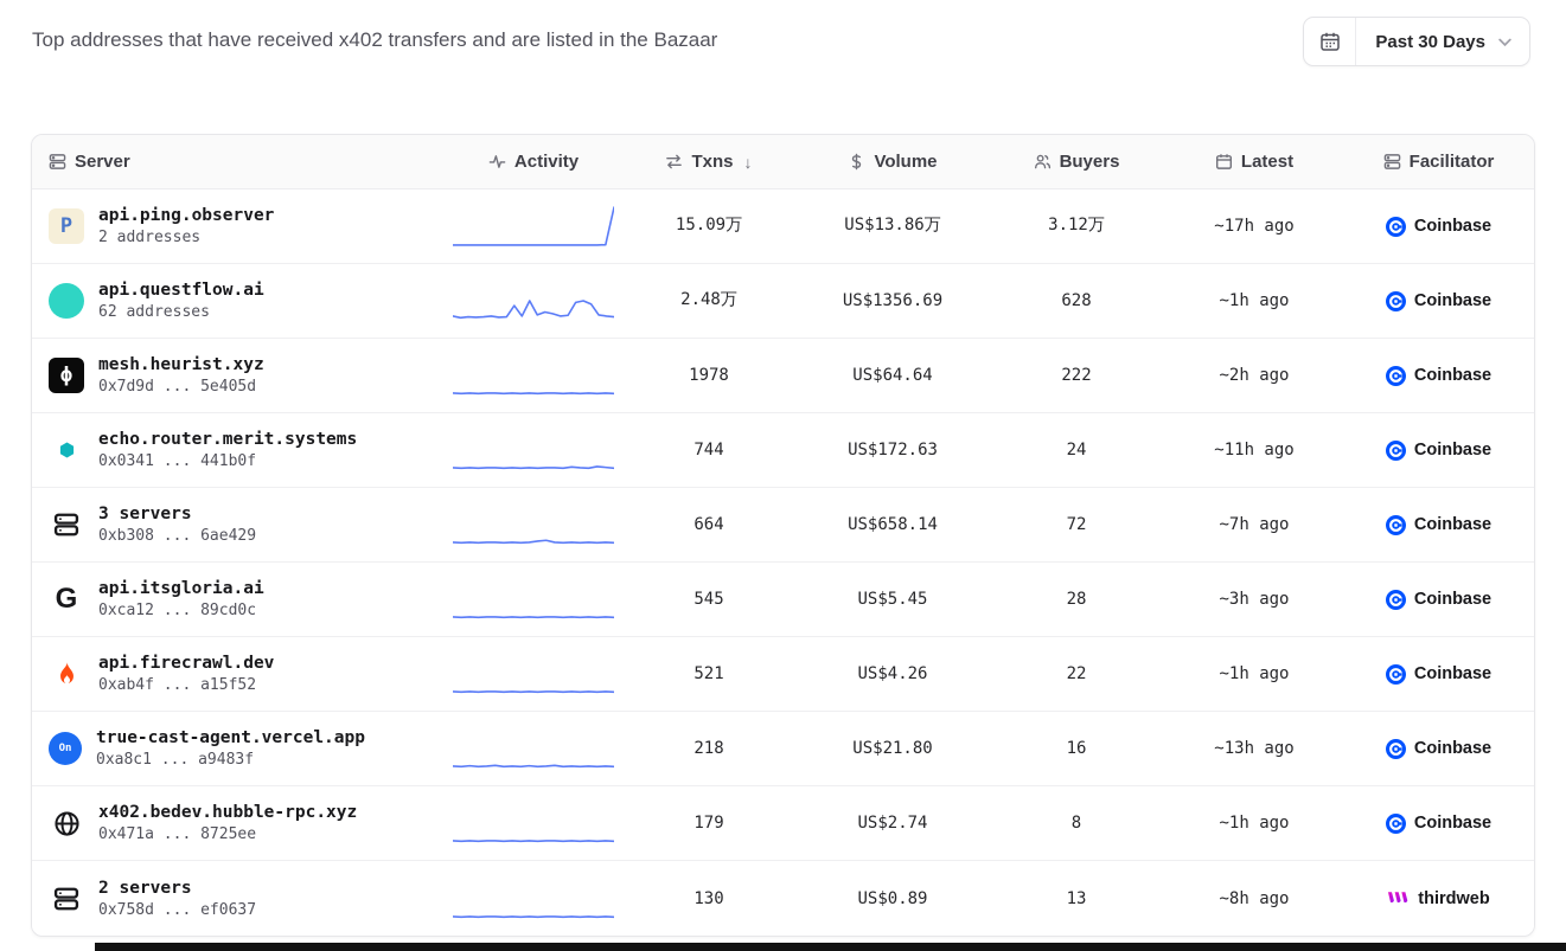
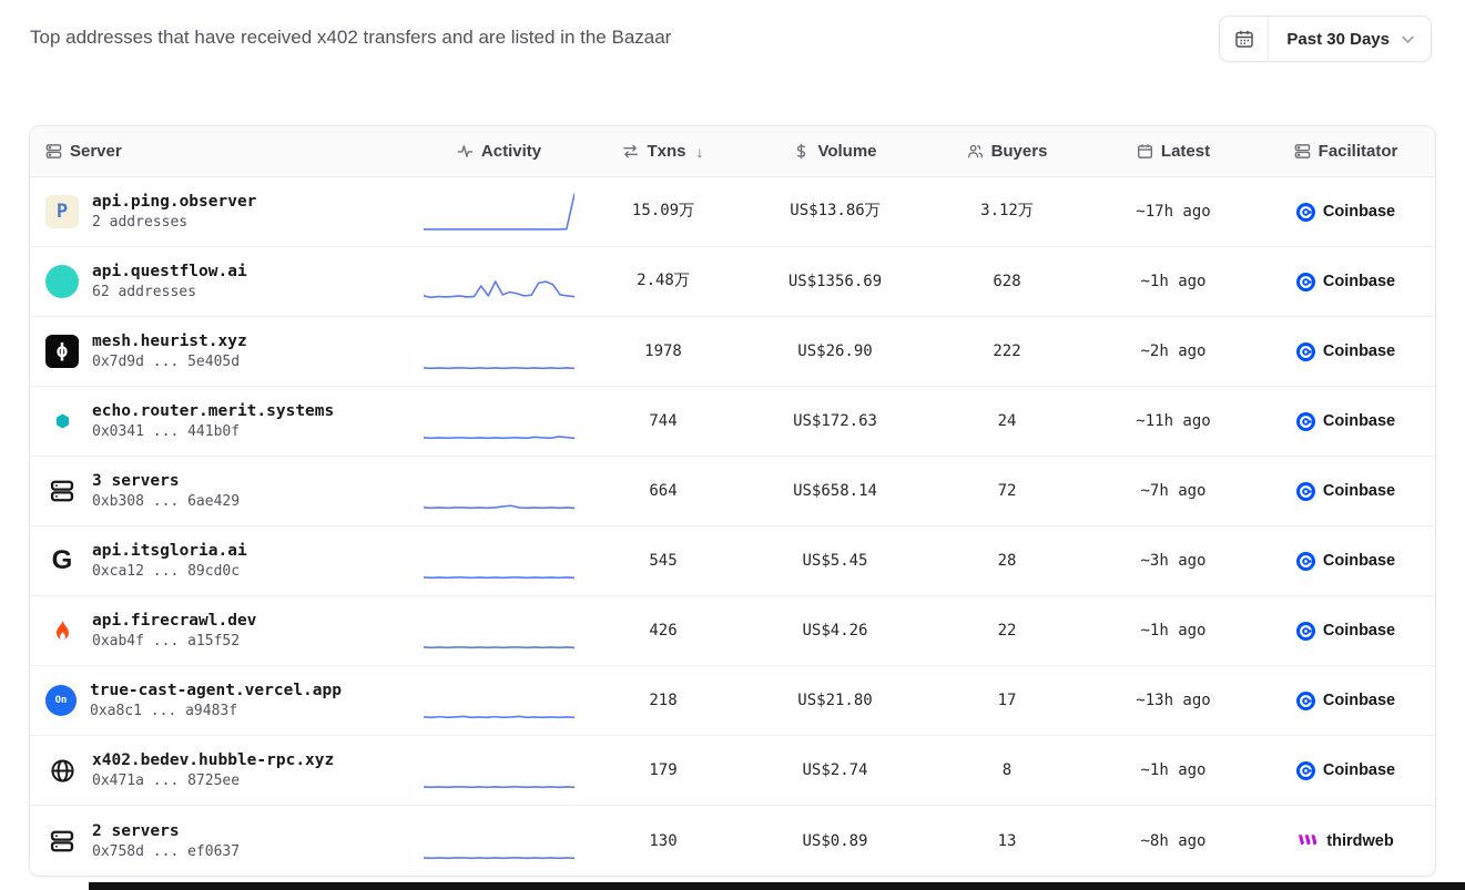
  Top addresses that have received x402 transfers and are listed in the Bazaar
  Past 30 Days
  Server
  Activity
  Txns
  ↓
  Volume
  Buyers
  Latest
  Facilitator
  P
  api.ping.observer
  2 addresses
  15.09万
  US$13.86万
  3.12万
  ~17h ago
  Coinbase
  api.questflow.ai
  62 addresses
  2.48万
  US$1356.69
  628
  ~1h ago
  Coinbase
  ϕ
  mesh.heurist.xyz
  0x7d9d ... 5e405d
  1978
- US$64.64
+ US$26.90
  222
  ~2h ago
  Coinbase
  echo.router.merit.systems
  0x0341 ... 441b0f
  744
  US$172.63
  24
  ~11h ago
  Coinbase
  3 servers
  0xb308 ... 6ae429
  664
  US$658.14
  72
  ~7h ago
  Coinbase
  G
  api.itsgloria.ai
  0xca12 ... 89cd0c
  545
  US$5.45
  28
  ~3h ago
  Coinbase
  api.firecrawl.dev
  0xab4f ... a15f52
- 521
+ 426
  US$4.26
  22
  ~1h ago
  Coinbase
  On
  true-cast-agent.vercel.app
  0xa8c1 ... a9483f
  218
  US$21.80
- 16
+ 17
  ~13h ago
  Coinbase
  x402.bedev.hubble-rpc.xyz
  0x471a ... 8725ee
  179
  US$2.74
  8
  ~1h ago
  Coinbase
  2 servers
  0x758d ... ef0637
  130
  US$0.89
  13
  ~8h ago
  thirdweb
